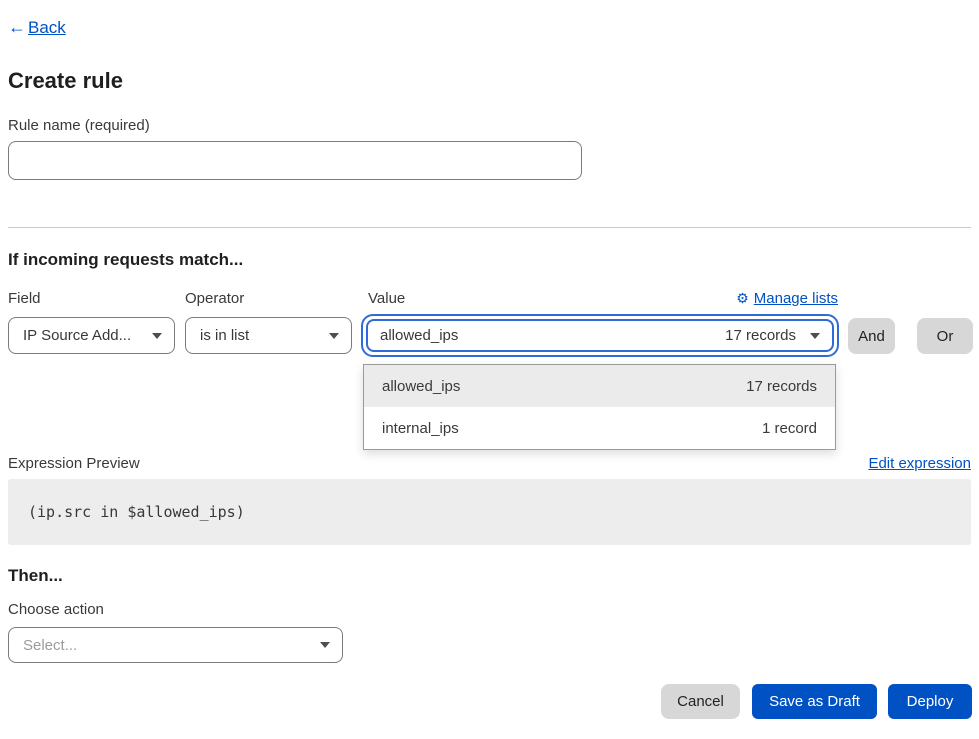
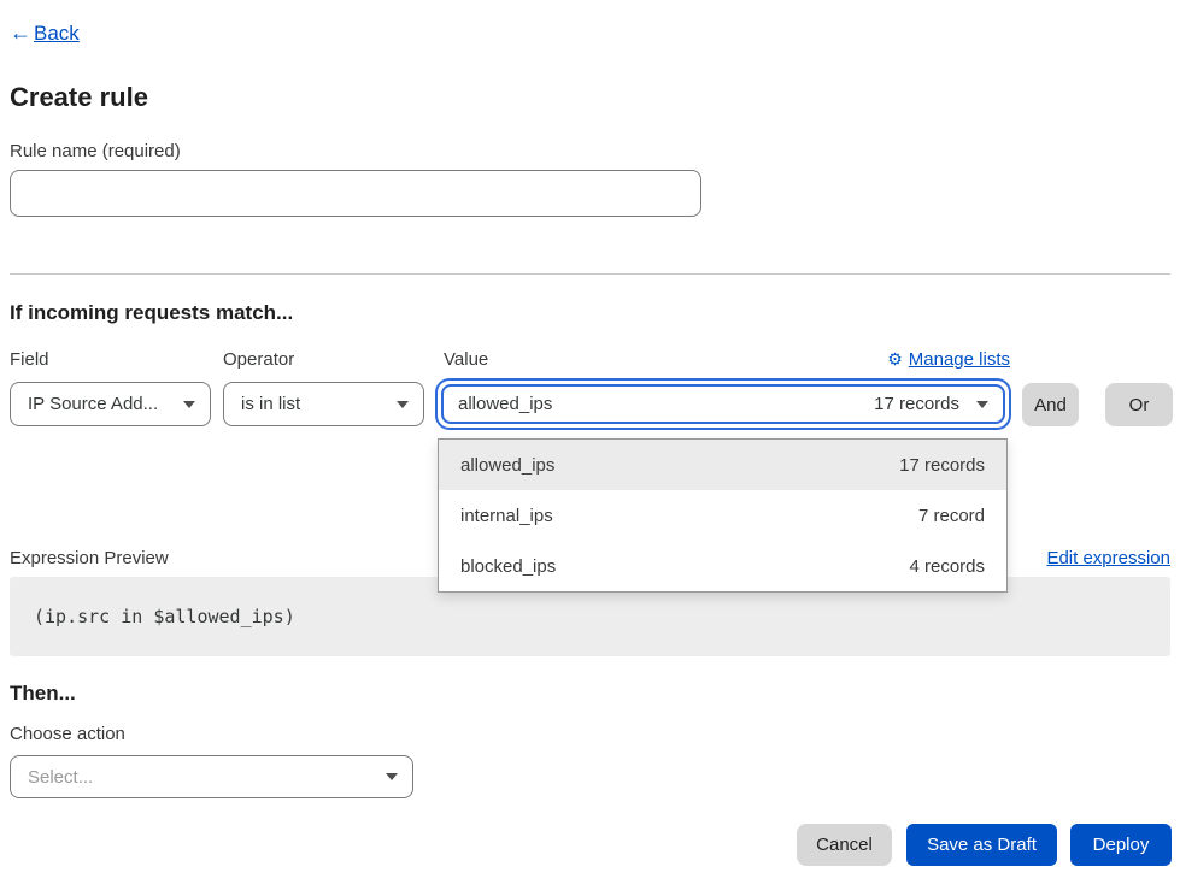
  ←
  Back
  Create rule
  Rule name (required)
  If incoming requests match...
  Field
  Operator
  Value
  ⚙
  Manage lists
  IP Source Add...
  is in list
  allowed_ips
  17 records
  And
  Or
  allowed_ips
  17 records
  internal_ips
- 1 record
+ 7 record
+ blocked_ips
+ 4 records
  Expression Preview
  Edit expression
  (ip.src in $allowed_ips)
  Then...
  Choose action
  Select...
  Cancel
  Save as Draft
  Deploy
